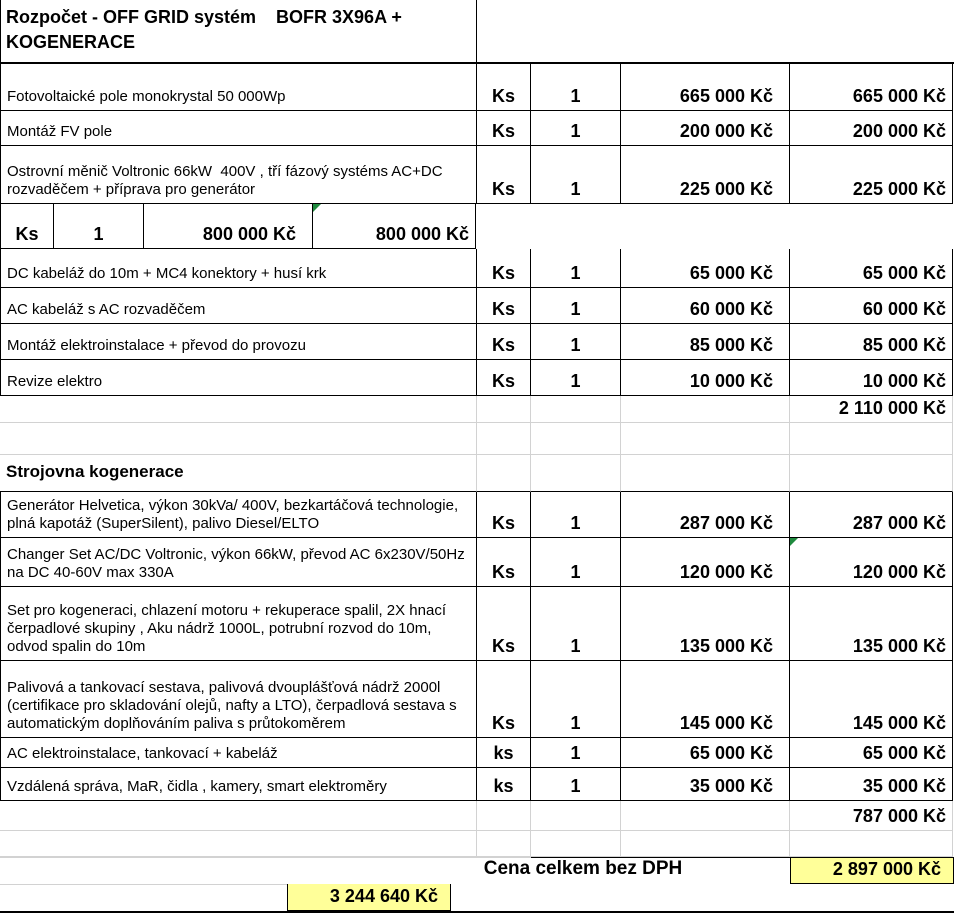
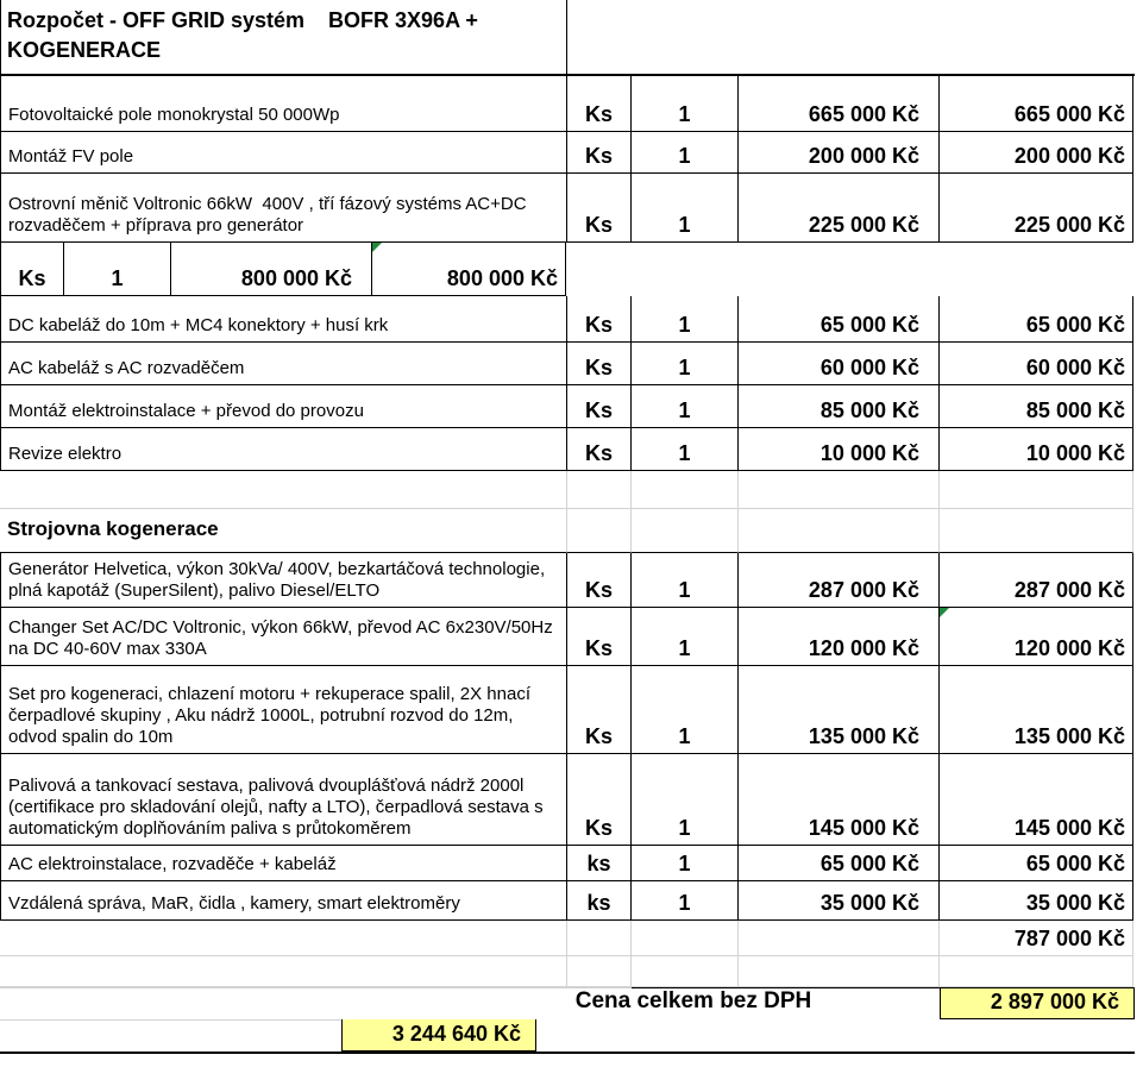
  Rozpočet - OFF GRID systém BOFR 3X96A +
  KOGENERACE
  Fotovoltaické pole monokrystal 50 000Wp
  Ks
  1
  665 000 Kč
  665 000 Kč
  Montáž FV pole
  Ks
  1
  200 000 Kč
  200 000 Kč
  Ostrovní měnič Voltronic 66kW 400V , tří fázový systéms AC+DC rozvaděčem + příprava pro generátor
  Ks
  1
  225 000 Kč
  225 000 Kč
  Ks
  1
  800 000 Kč
  800 000 Kč
  DC kabeláž do 10m + MC4 konektory + husí krk
  Ks
  1
  65 000 Kč
  65 000 Kč
  AC kabeláž s AC rozvaděčem
  Ks
  1
  60 000 Kč
  60 000 Kč
  Montáž elektroinstalace + převod do provozu
  Ks
  1
  85 000 Kč
  85 000 Kč
  Revize elektro
  Ks
  1
  10 000 Kč
  10 000 Kč
- 2 110 000 Kč
  Strojovna kogenerace
  Generátor Helvetica, výkon 30kVa/ 400V, bezkartáčová technologie, plná kapotáž (SuperSilent), palivo Diesel/ELTO
  Ks
  1
  287 000 Kč
  287 000 Kč
  Changer Set AC/DC Voltronic, výkon 66kW, převod AC 6x230V/50Hz na DC 40-60V max 330A
  Ks
  1
  120 000 Kč
  120 000 Kč
- Set pro kogeneraci, chlazení motoru + rekuperace spalil, 2X hnací čerpadlové skupiny , Aku nádrž 1000L, potrubní rozvod do 10m, odvod spalin do 10m
+ Set pro kogeneraci, chlazení motoru + rekuperace spalil, 2X hnací čerpadlové skupiny , Aku nádrž 1000L, potrubní rozvod do 12m, odvod spalin do 10m
  Ks
  1
  135 000 Kč
  135 000 Kč
  Palivová a tankovací sestava, palivová dvouplášťová nádrž 2000l (certifikace pro skladování olejů, nafty a LTO), čerpadlová sestava s automatickým doplňováním paliva s průtokoměrem
  Ks
  1
  145 000 Kč
  145 000 Kč
- AC elektroinstalace, tankovací + kabeláž
+ AC elektroinstalace, rozvaděče + kabeláž
  ks
  1
  65 000 Kč
  65 000 Kč
  Vzdálená správa, MaR, čidla , kamery, smart elektroměry
  ks
  1
  35 000 Kč
  35 000 Kč
  787 000 Kč
  Cena celkem bez DPH
  2 897 000 Kč
  3 244 640 Kč
